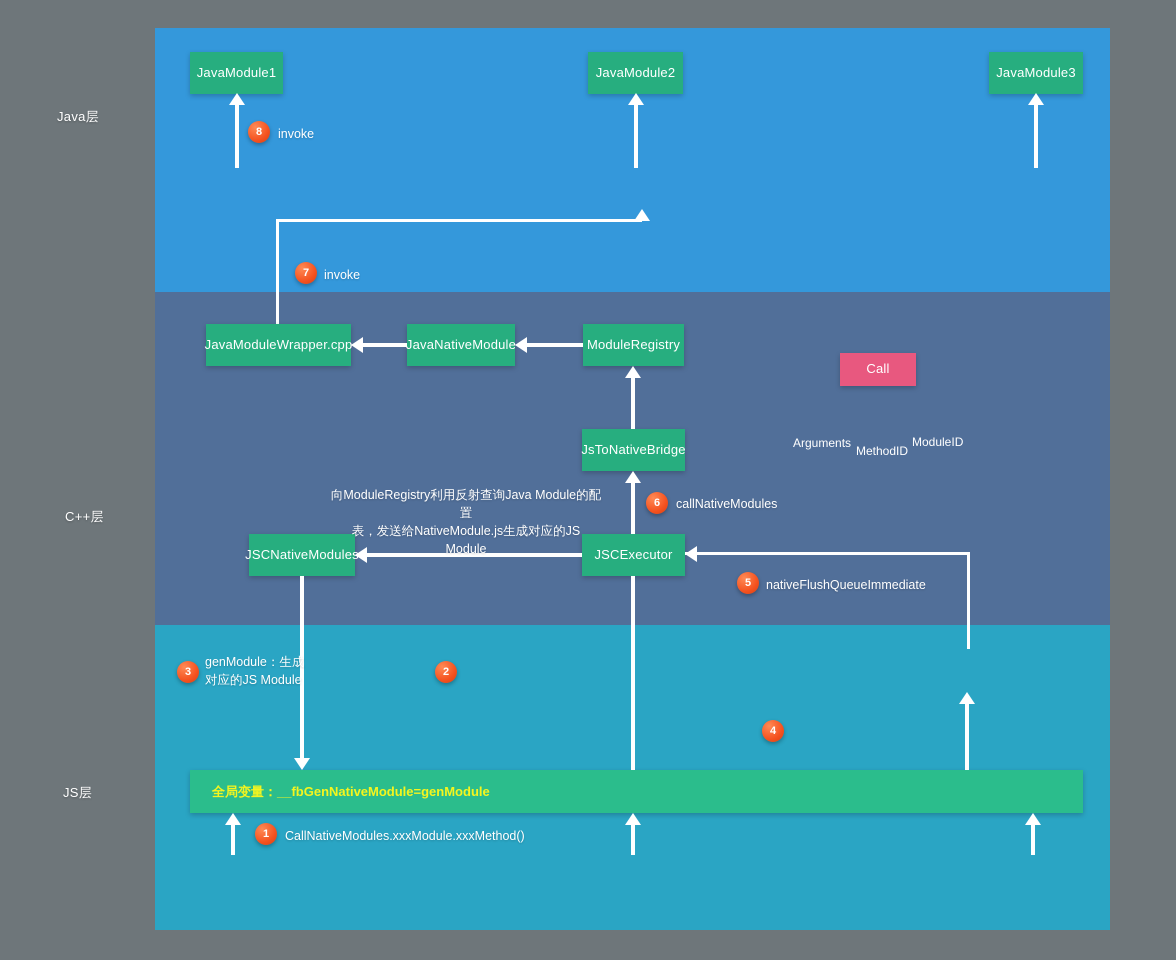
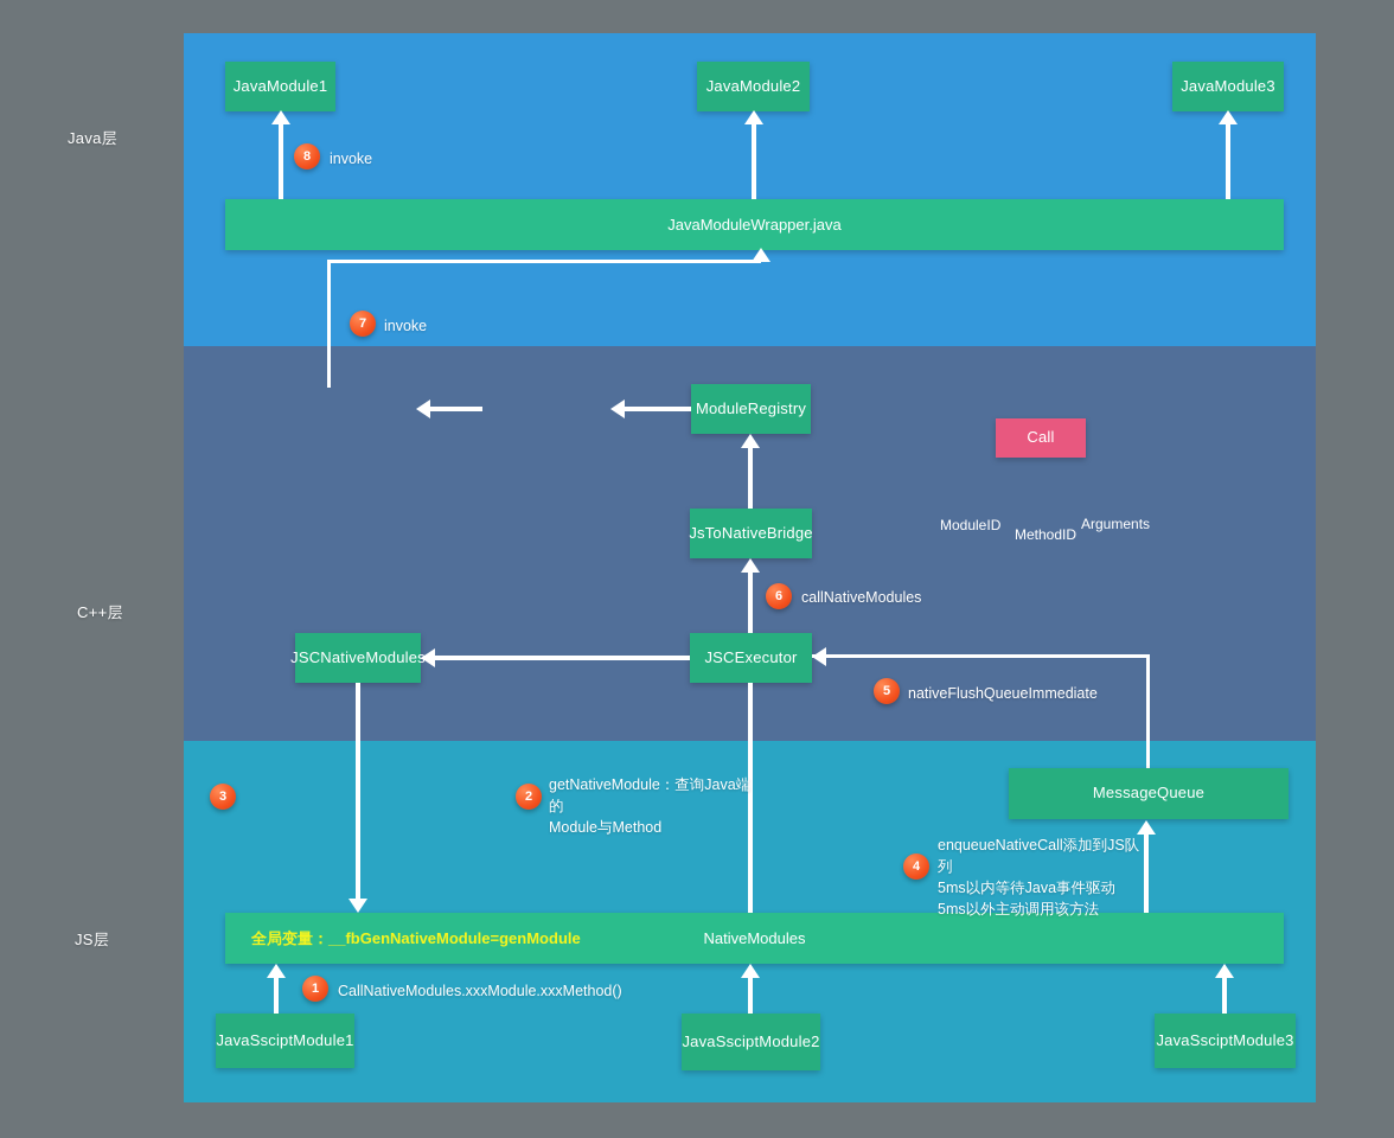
  Java层
  C++层
  JS层
  JavaModule1
  JavaModule2
  JavaModule3
+ JavaModuleWrapper.java
  8
  invoke
  7
  invoke
- JavaModuleWrapper.cpp
- JavaNativeModule
  ModuleRegistry
  JsToNativeBridge
  JSCNativeModule
  JSCExecutor
- 向ModuleRegistry利用反射查询Java Module的配置
- 表，发送给NativeModule.js生成对应的JS Module
  6
  callNativeModules
  Call
- Arguments
+ ModuleID
  MethodID
- ModuleID
+ Arguments
  5
  nativeFlushQueueImmediate
+ MessageQueue
  全局变量：__fbGenNativeModule=genModule
+ NativeModules
  3
- genModule：生成
- 对应的JS Module
  2
+ getNativeModule：查询Java端的
+ Module与Method
  4
+ enqueueNativeCall添加到JS队列
+ 5ms以内等待Java事件驱动
+ 5ms以外主动调用该方法
+ JavaSsciptModule1
+ JavaSsciptModule2
+ JavaSsciptModule3
  1
  CallNativeModules.xxxModule.xxxMethod()
